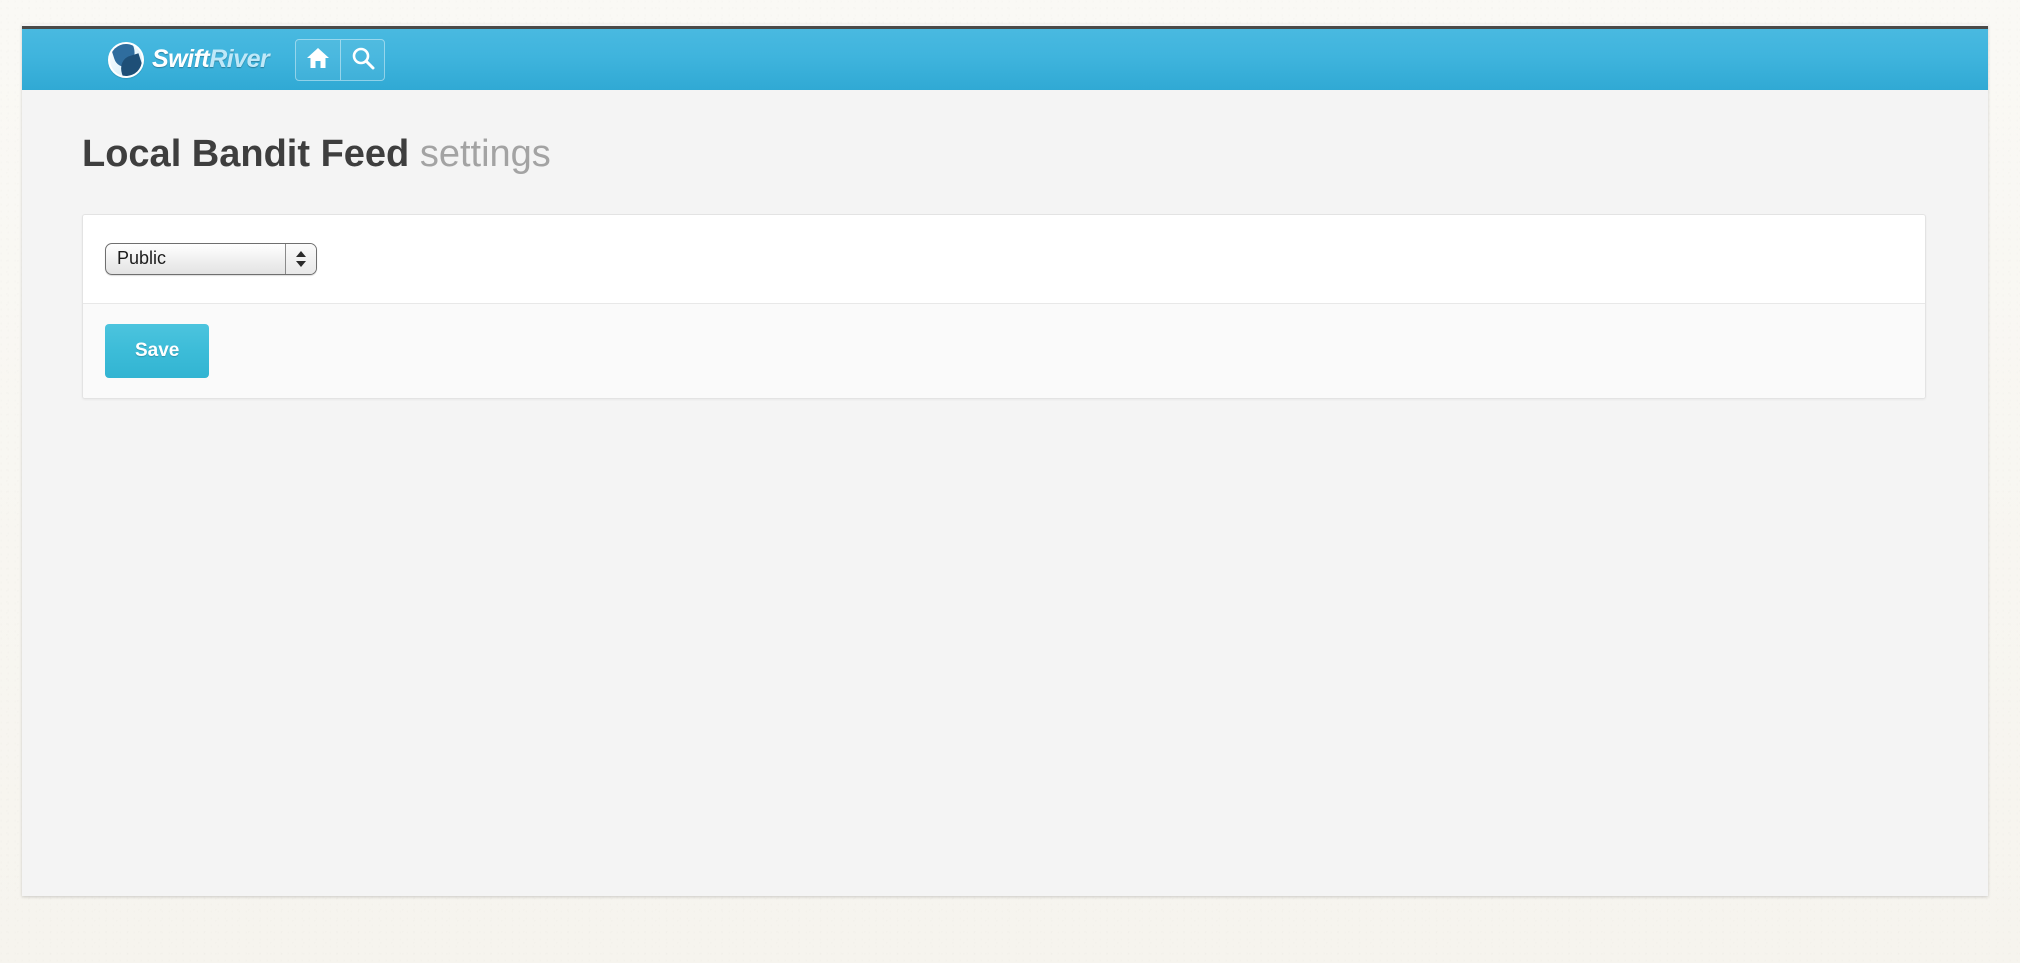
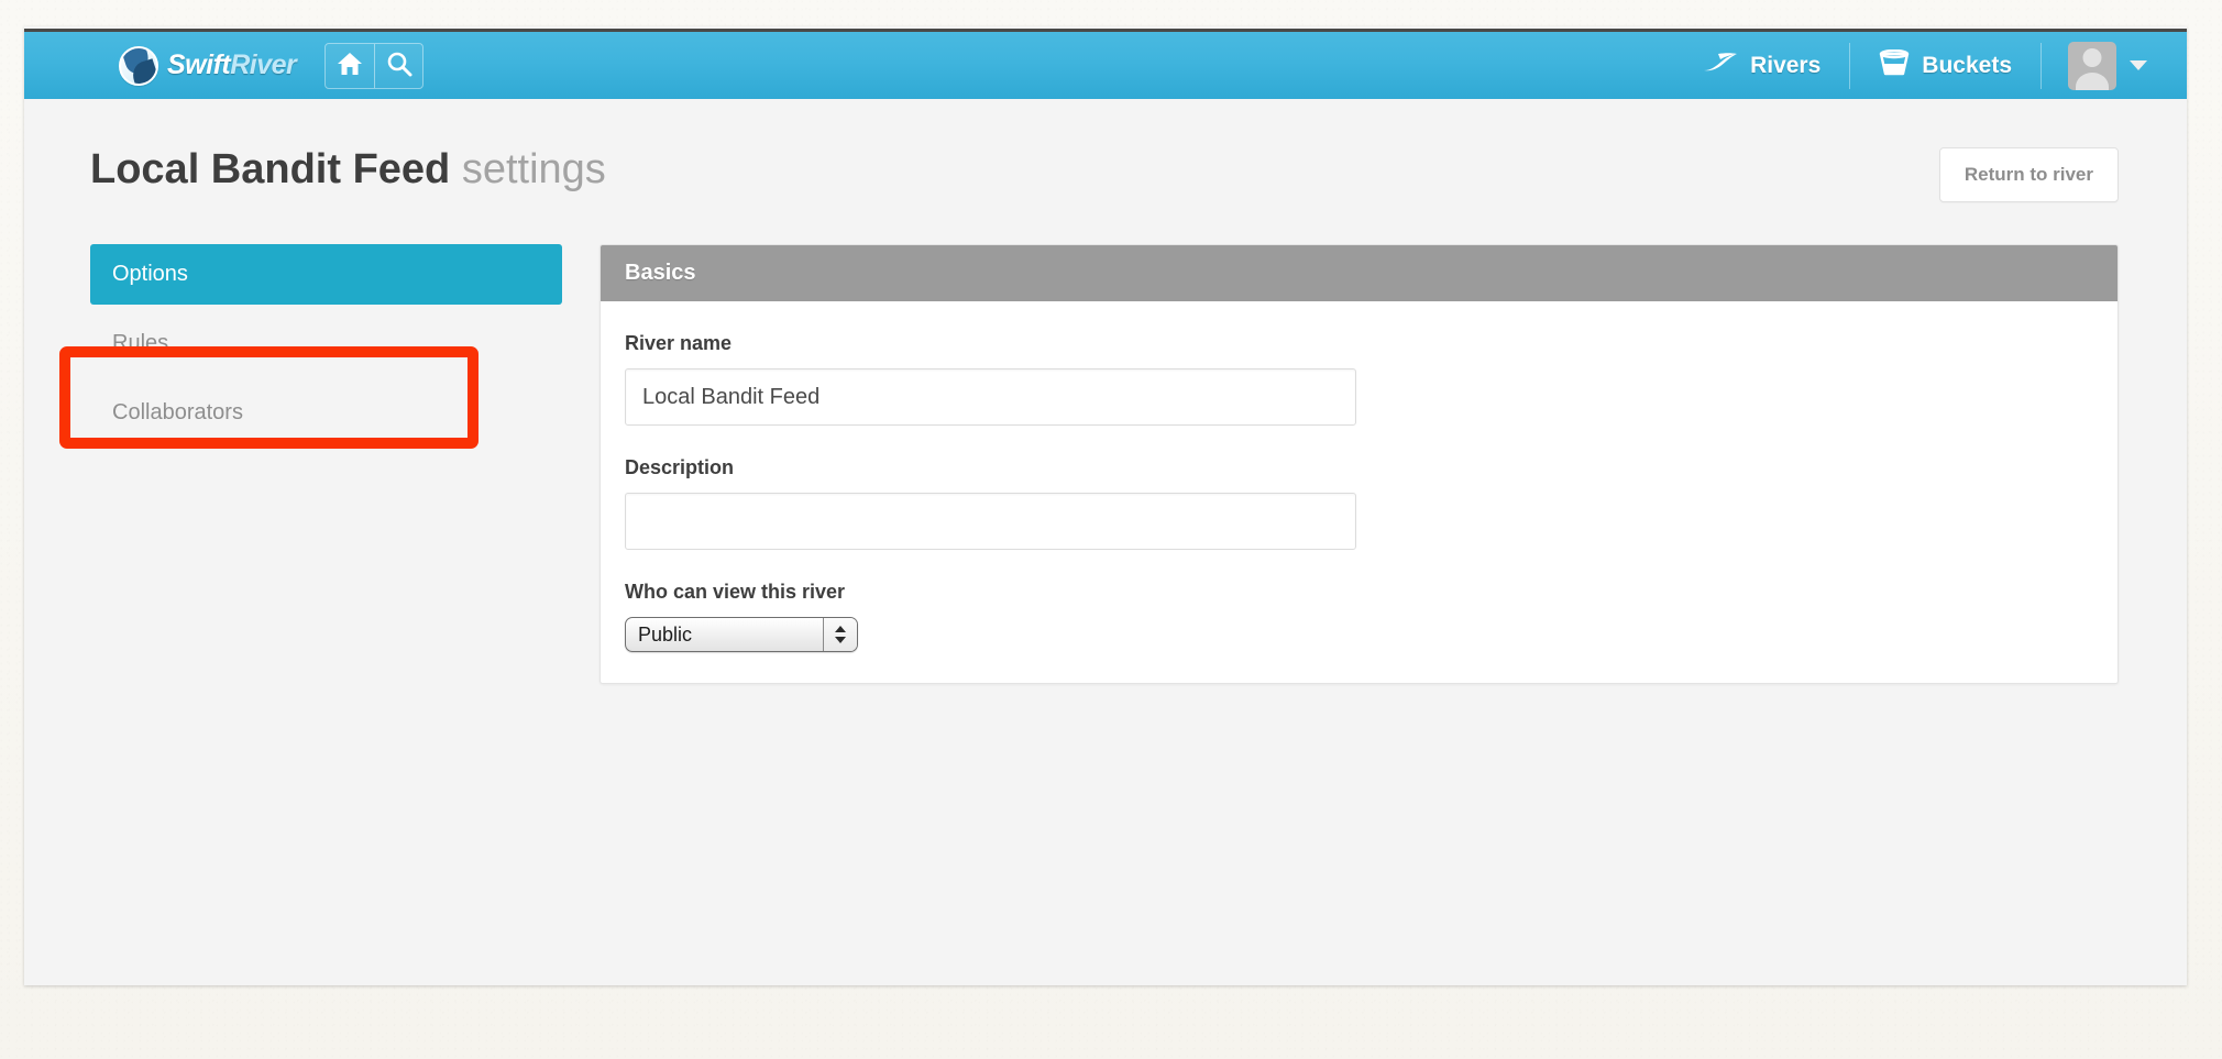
  SwiftRiver
+ Rivers
+ Buckets
  Local Bandit Feed settings
+ Return to river
+ Options
+ Rules
+ Collaborators
+ Basics
+ River name
+ Local Bandit Feed
+ Description
+ Who can view this river
  Public
- Save
